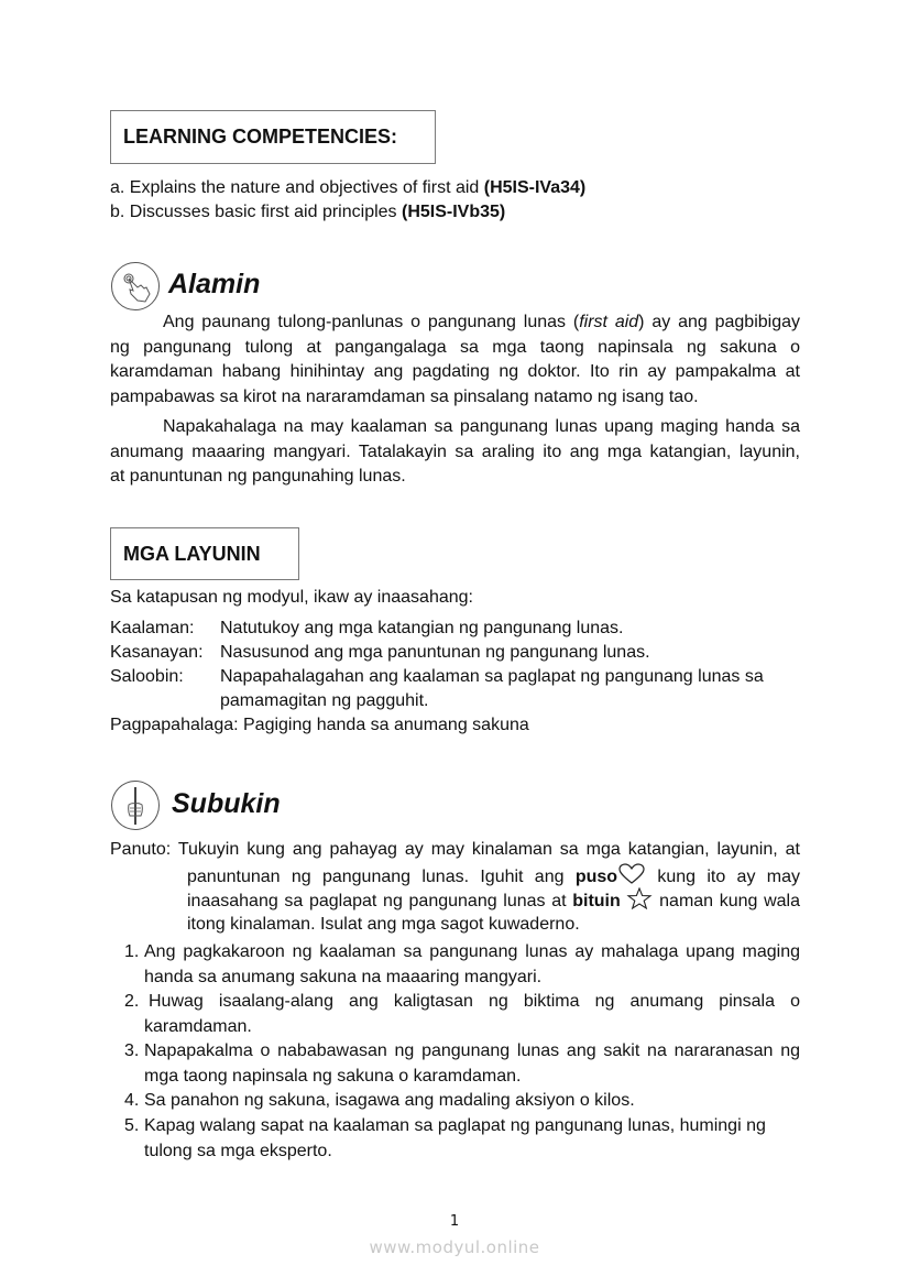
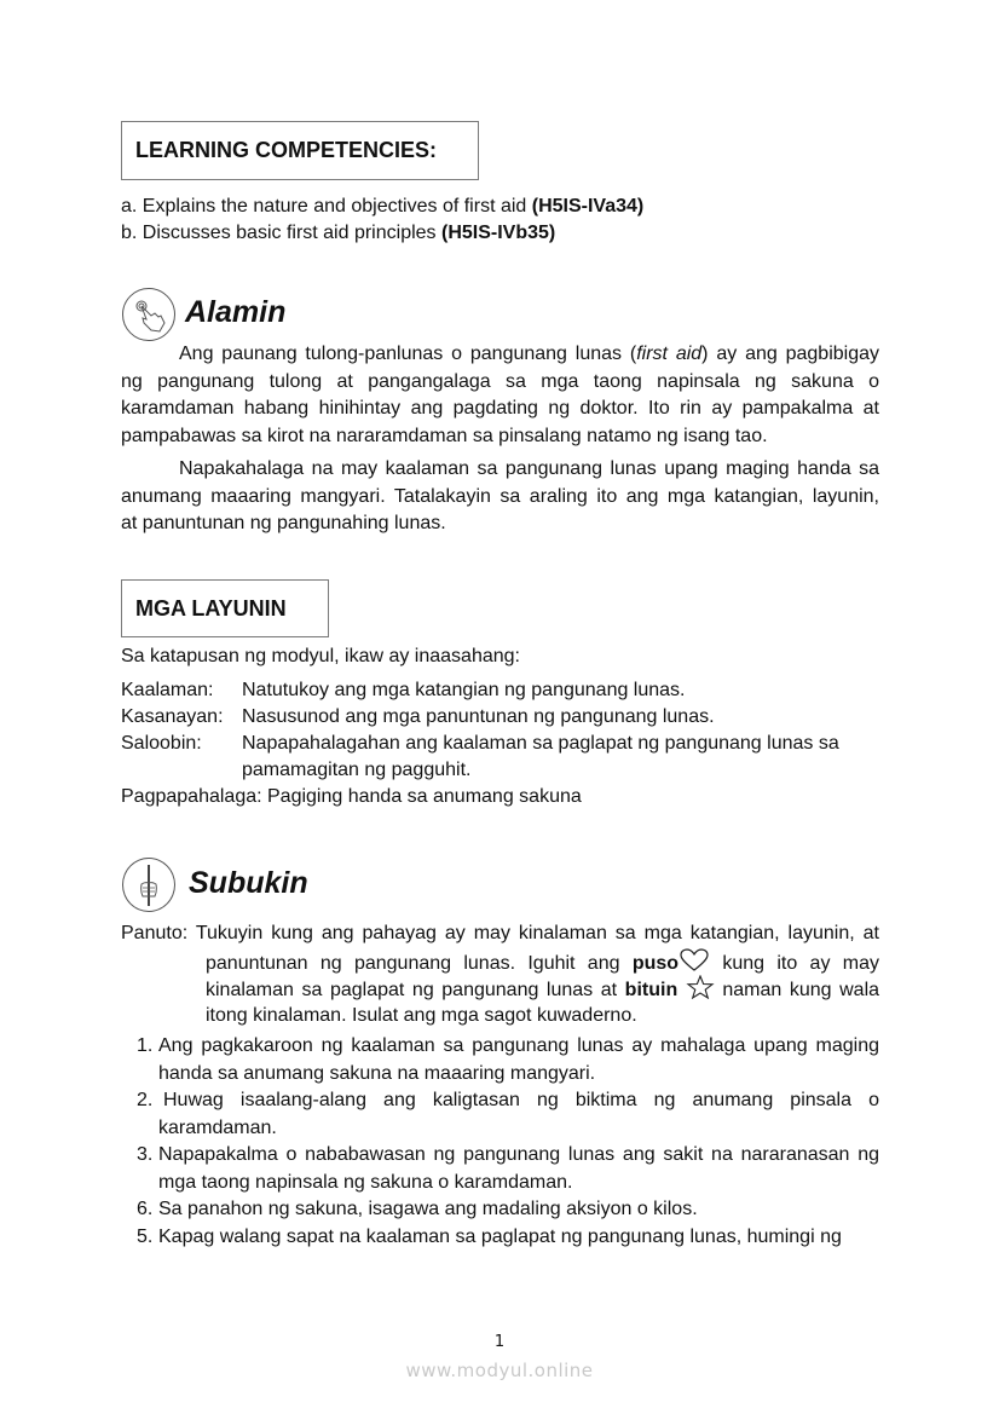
  LEARNING COMPETENCIES:
  a. Explains the nature and objectives of first aid (H5IS-IVa34)
  b. Discusses basic first aid principles (H5IS-IVb35)
  Alamin
  Ang paunang tulong-panlunas o pangunang lunas (first aid) ay ang pagbibigay
  ng pangunang tulong at pangangalaga sa mga taong napinsala ng sakuna o
  karamdaman habang hinihintay ang pagdating ng doktor. Ito rin ay pampakalma at
  pampabawas sa kirot na nararamdaman sa pinsalang natamo ng isang tao.
  Napakahalaga na may kaalaman sa pangunang lunas upang maging handa sa
  anumang maaaring mangyari. Tatalakayin sa araling ito ang mga katangian, layunin,
  at panuntunan ng pangunahing lunas.
  MGA LAYUNIN
  Sa katapusan ng modyul, ikaw ay inaasahang:
  Kaalaman: Natutukoy ang mga katangian ng pangunang lunas.
  Kasanayan: Nasusunod ang mga panuntunan ng pangunang lunas.
  Saloobin: Napapahalagahan ang kaalaman sa paglapat ng pangunang lunas sa
  pamamagitan ng pagguhit.
  Pagpapahalaga: Pagiging handa sa anumang sakuna
  Subukin
  Panuto: Tukuyin kung ang pahayag ay may kinalaman sa mga katangian, layunin, at
  panuntunan ng pangunang lunas. Iguhit ang puso kung ito ay may
- inaasahang sa paglapat ng pangunang lunas at bituin naman kung wala
+ kinalaman sa paglapat ng pangunang lunas at bituin naman kung wala
  itong kinalaman. Isulat ang mga sagot kuwaderno.
  1.
  Ang pagkakaroon ng kaalaman sa pangunang lunas ay mahalaga upang maging
  handa sa anumang sakuna na maaaring mangyari.
  2.
  Huwag isaalang-alang ang kaligtasan ng biktima ng anumang pinsala o
  karamdaman.
  3.
  Napapakalma o nababawasan ng pangunang lunas ang sakit na nararanasan ng
  mga taong napinsala ng sakuna o karamdaman.
- 4.
+ 6.
  Sa panahon ng sakuna, isagawa ang madaling aksiyon o kilos.
  5.
  Kapag walang sapat na kaalaman sa paglapat ng pangunang lunas, humingi ng
- tulong sa mga eksperto.
  1
  www.modyul.online
